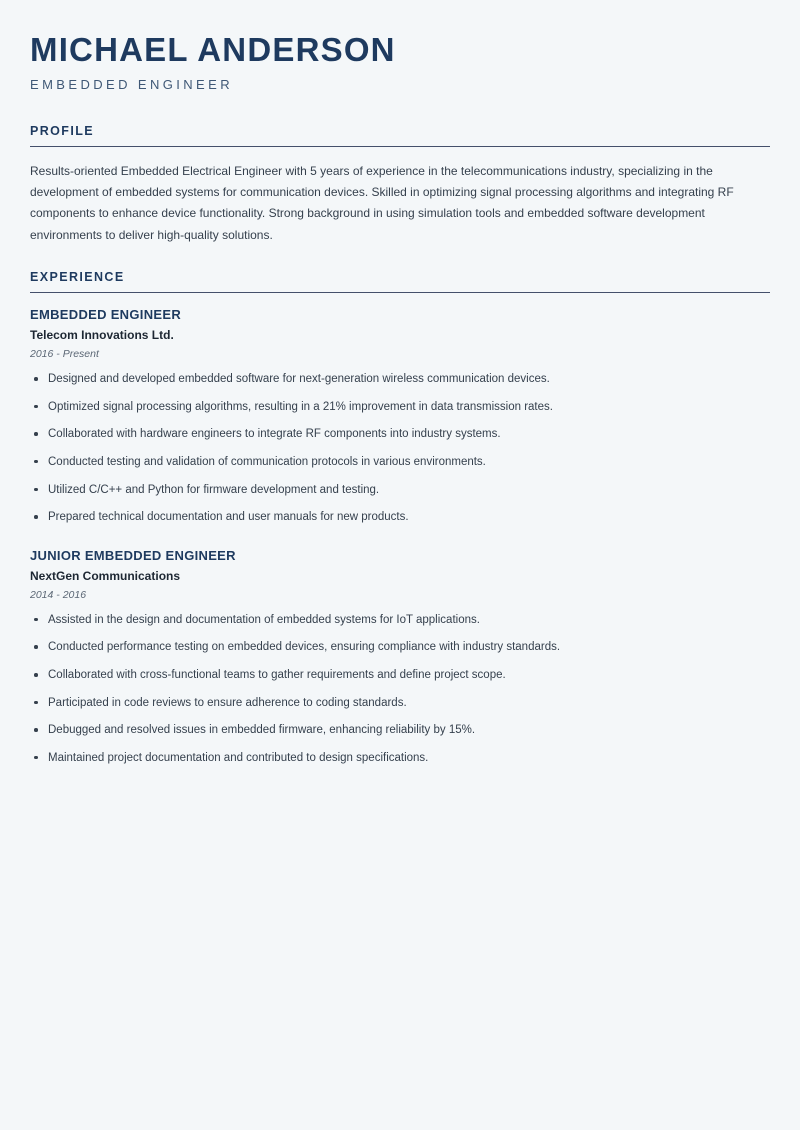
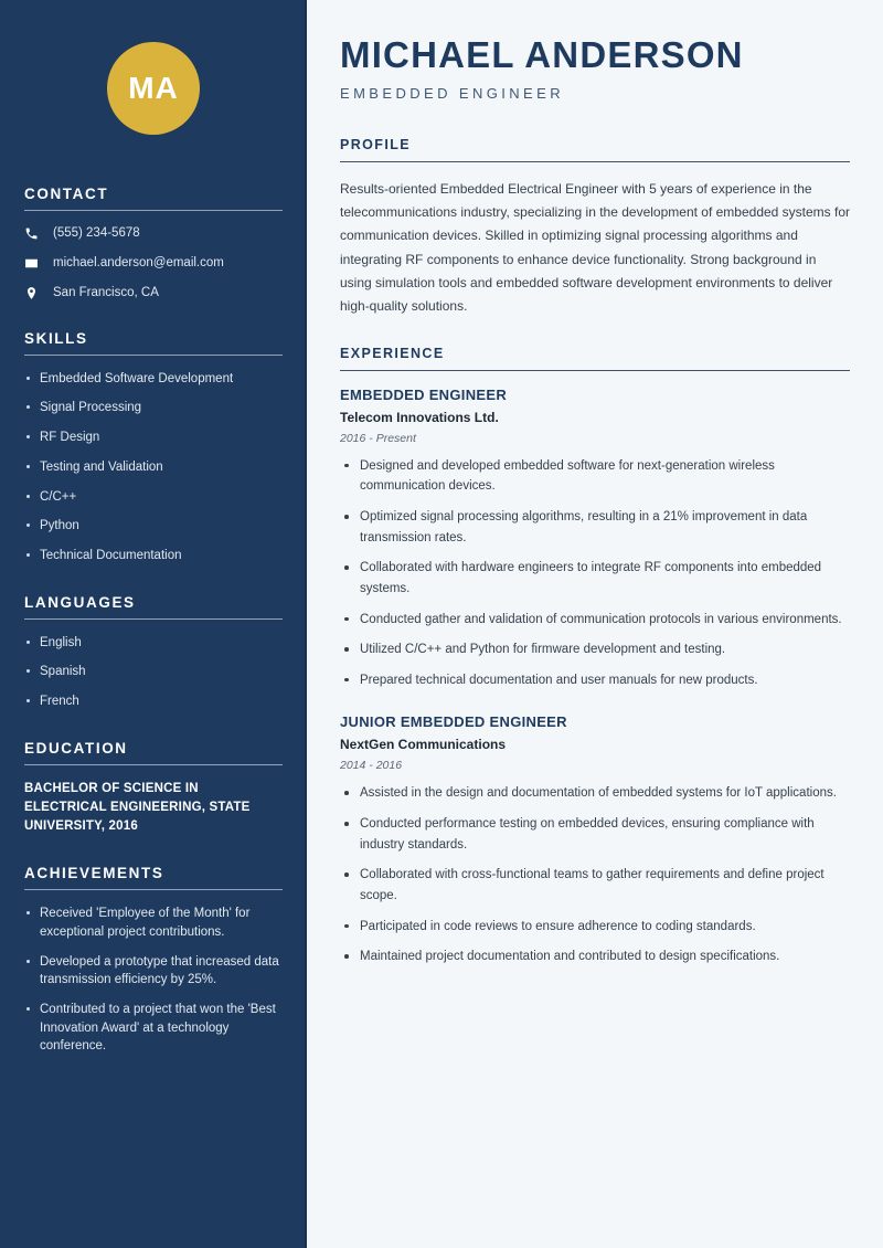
+ MA
+ CONTACT
+ (555) 234-5678
+ michael.anderson@email.com
+ San Francisco, CA
+ SKILLS
+ Embedded Software Development
+ Signal Processing
+ RF Design
+ Testing and Validation
+ C/C++
+ Python
+ Technical Documentation
+ LANGUAGES
+ English
+ Spanish
+ French
+ EDUCATION
+ BACHELOR OF SCIENCE IN ELECTRICAL ENGINEERING, STATE UNIVERSITY, 2016
+ ACHIEVEMENTS
+ Received 'Employee of the Month' for exceptional project contributions.
+ Developed a prototype that increased data transmission efficiency by 25%.
+ Contributed to a project that won the 'Best Innovation Award' at a technology conference.
  MICHAEL ANDERSON
  EMBEDDED ENGINEER
  PROFILE
  Results-oriented Embedded Electrical Engineer with 5 years of experience in the telecommunications industry, specializing in the development of embedded systems for communication devices. Skilled in optimizing signal processing algorithms and integrating RF components to enhance device functionality. Strong background in using simulation tools and embedded software development environments to deliver high-quality solutions.
  EXPERIENCE
  EMBEDDED ENGINEER
  Telecom Innovations Ltd.
  2016 - Present
  Designed and developed embedded software for next-generation wireless communication devices.
  Optimized signal processing algorithms, resulting in a 21% improvement in data transmission rates.
- Collaborated with hardware engineers to integrate RF components into industry systems.
+ Collaborated with hardware engineers to integrate RF components into embedded systems.
- Conducted testing and validation of communication protocols in various environments.
+ Conducted gather and validation of communication protocols in various environments.
  Utilized C/C++ and Python for firmware development and testing.
  Prepared technical documentation and user manuals for new products.
  JUNIOR EMBEDDED ENGINEER
  NextGen Communications
  2014 - 2016
  Assisted in the design and documentation of embedded systems for IoT applications.
  Conducted performance testing on embedded devices, ensuring compliance with industry standards.
  Collaborated with cross-functional teams to gather requirements and define project scope.
  Participated in code reviews to ensure adherence to coding standards.
- Debugged and resolved issues in embedded firmware, enhancing reliability by 15%.
  Maintained project documentation and contributed to design specifications.
